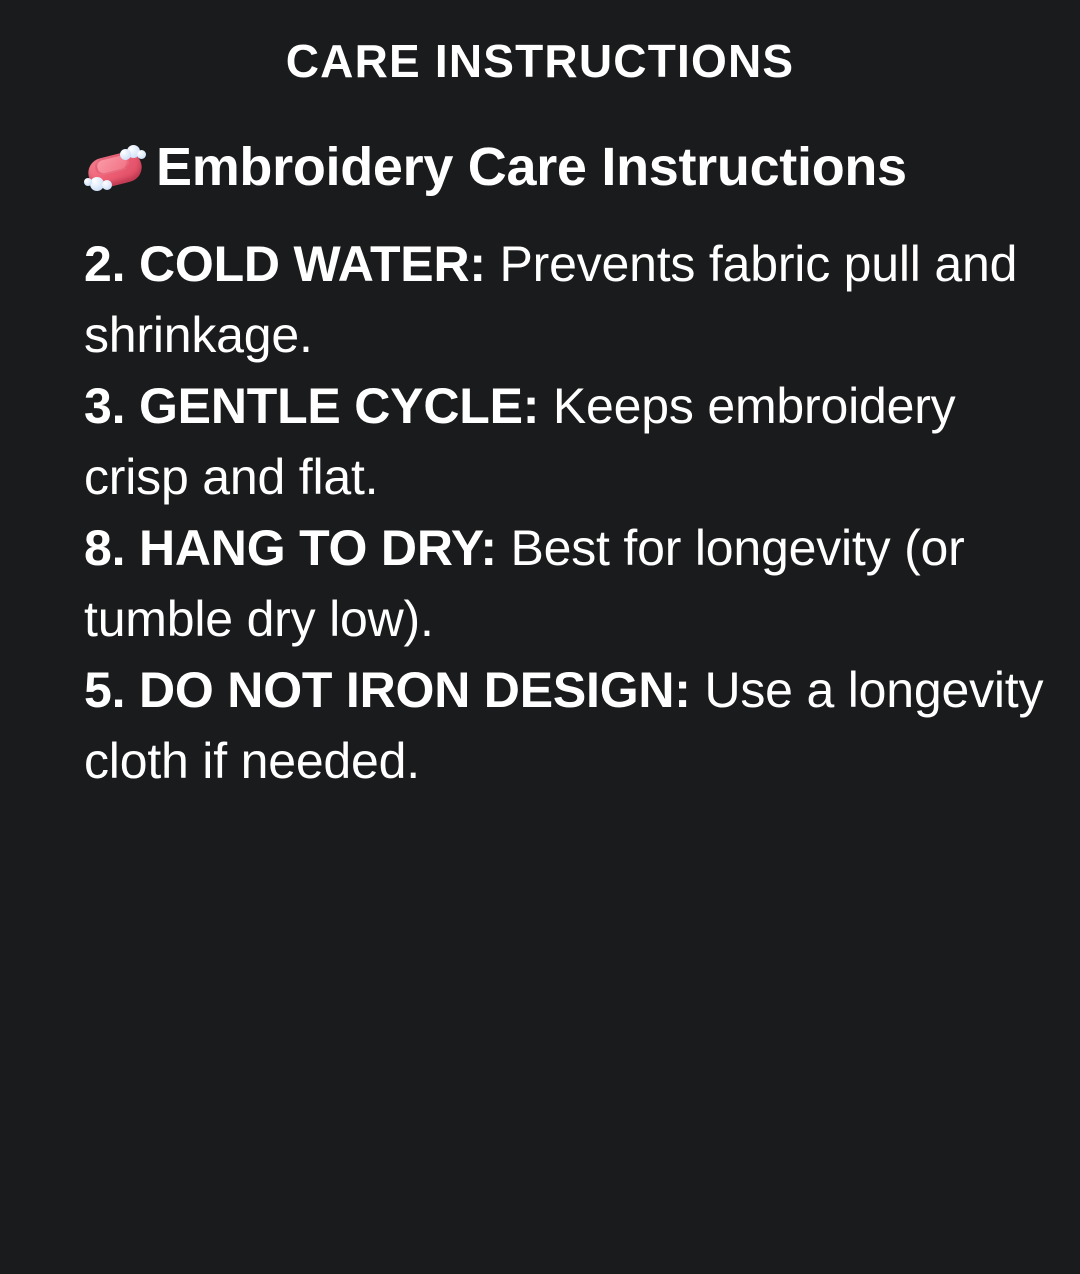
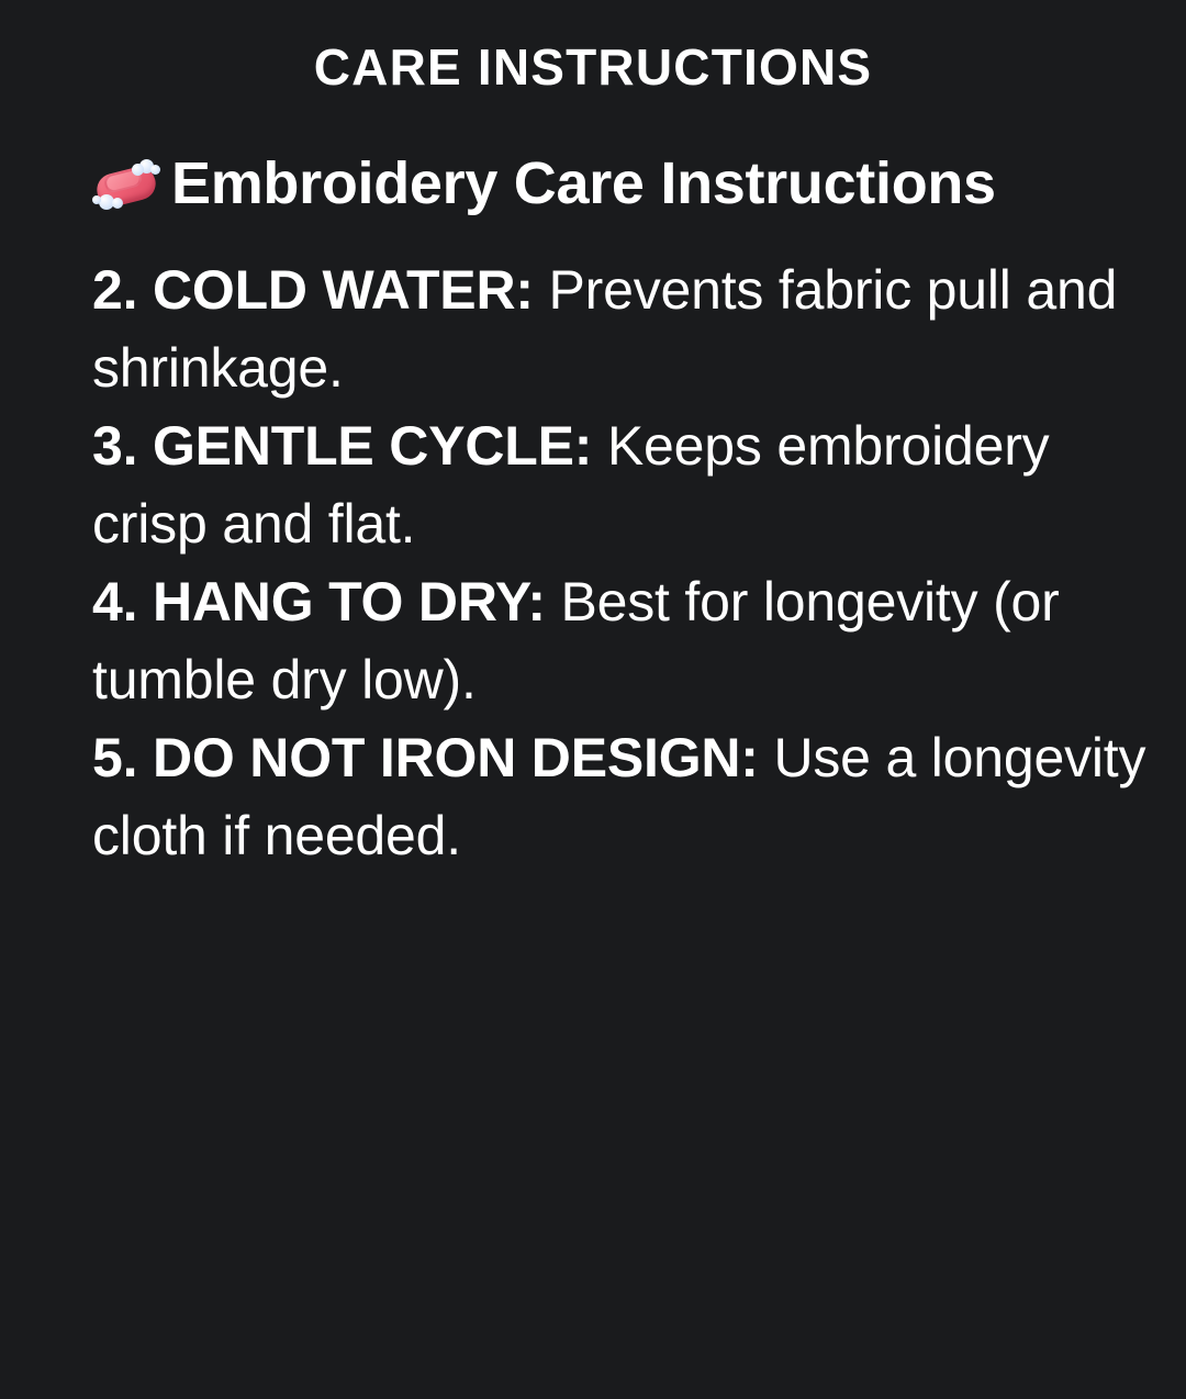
  CARE INSTRUCTIONS
  Embroidery Care Instructions
  2. COLD WATER: Prevents fabric pull and shrinkage.
  3. GENTLE CYCLE: Keeps embroidery crisp and flat.
- 8. HANG TO DRY: Best for longevity (or tumble dry low).
+ 4. HANG TO DRY: Best for longevity (or tumble dry low).
  5. DO NOT IRON DESIGN: Use a longevity cloth if needed.
